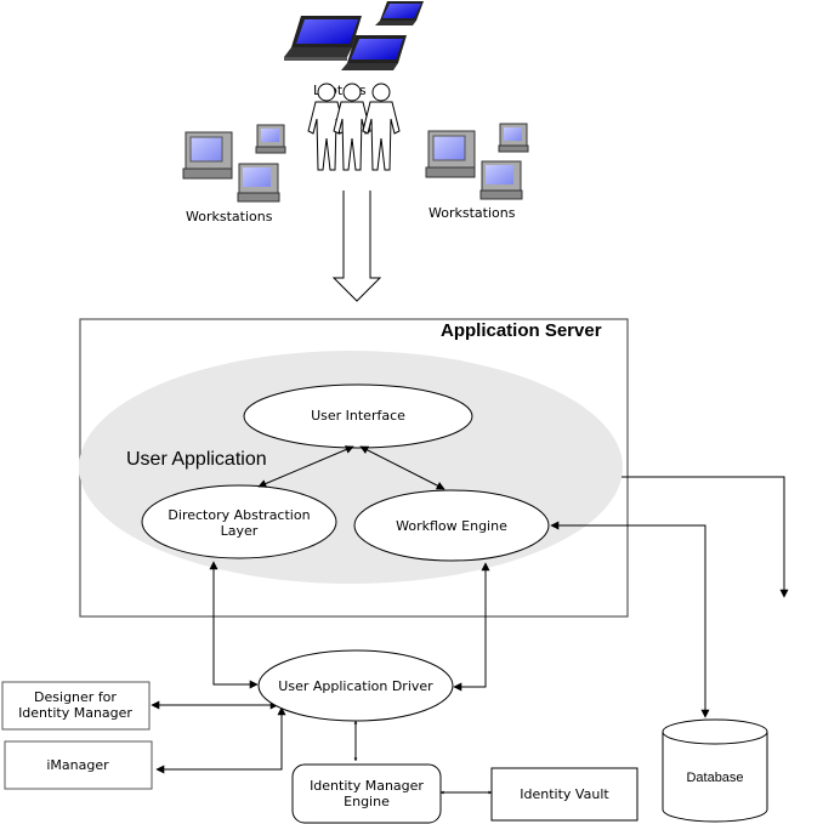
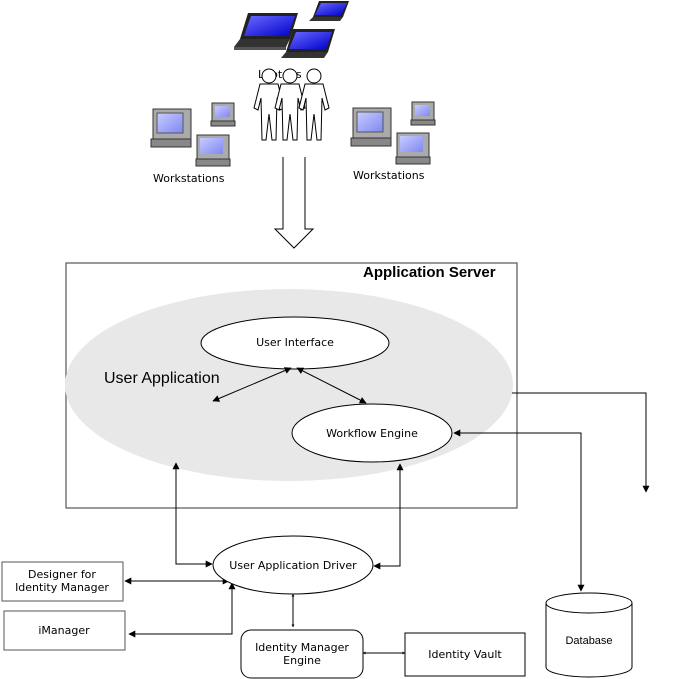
  Workstations
  Workstations
  Application Server
  User Application
  User Interface
- Directory Abstraction
- Layer
  Workflow Engine
  User Application Driver
  Designer for
  Identity Manager
  iManager
  Identity Manager
  Engine
  Identity Vault
  Database
